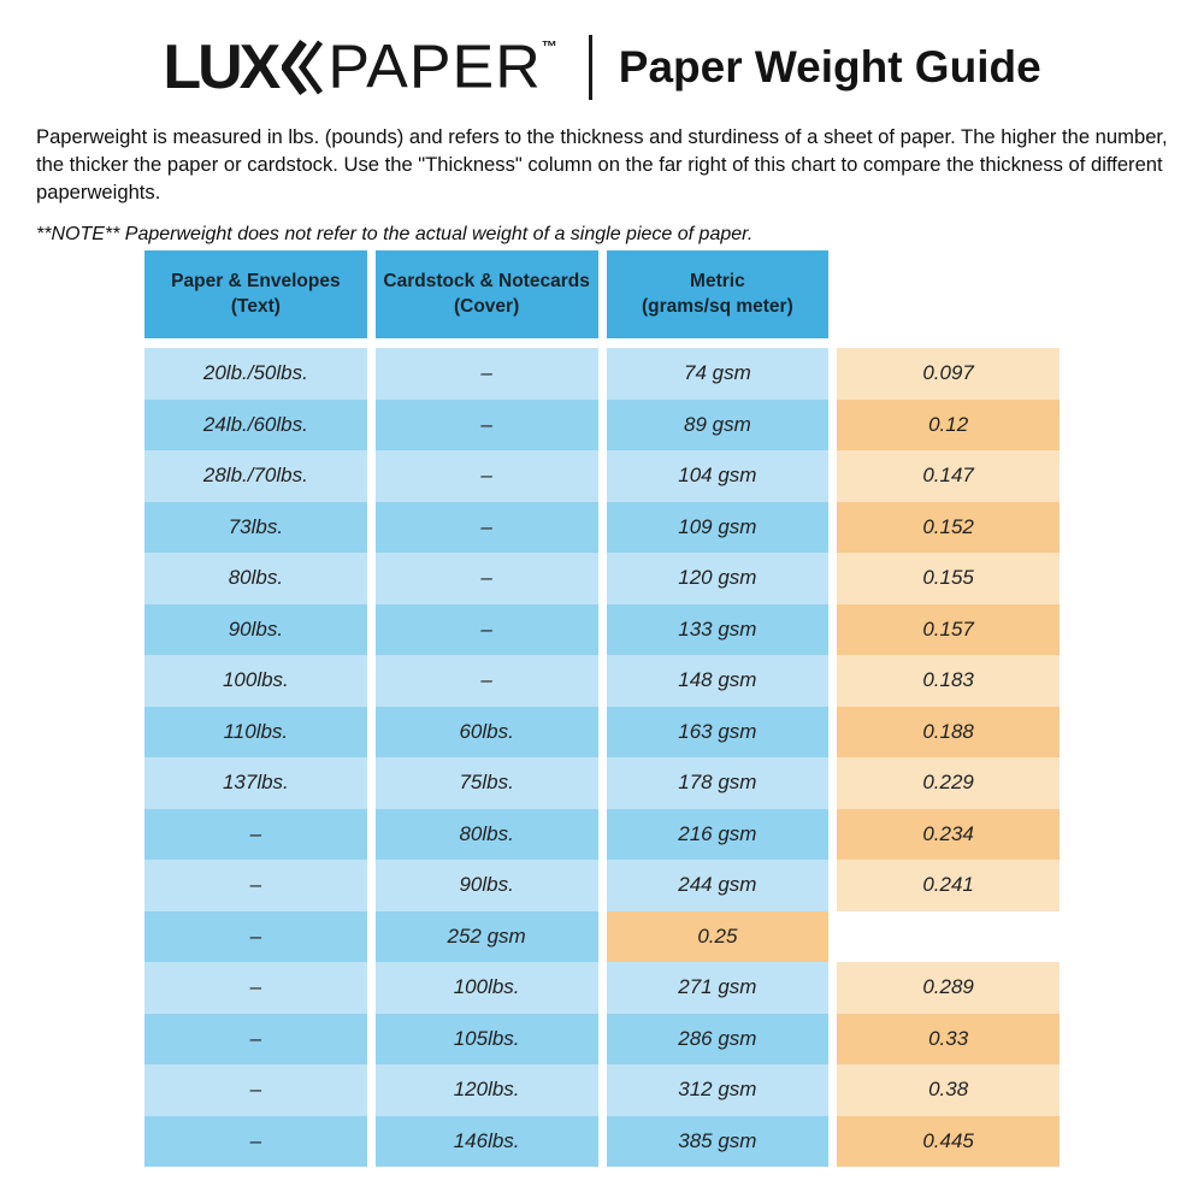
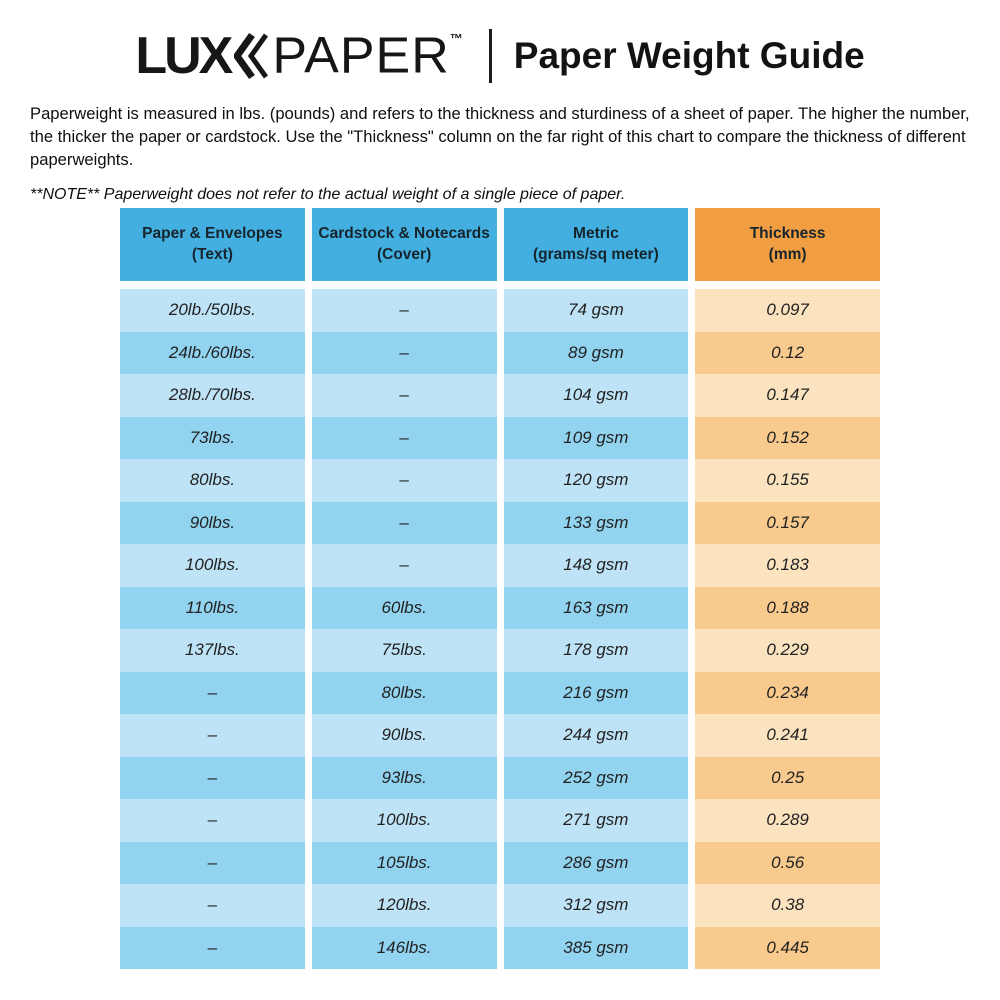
  LUX
  PAPER
  ™
  Paper Weight Guide
  Paperweight is measured in lbs. (pounds) and refers to the thickness and sturdiness of a sheet of paper. The higher the number, the thicker the paper or cardstock. Use the "Thickness" column on the far right of this chart to compare the thickness of different paperweights.
  **NOTE** Paperweight does not refer to the actual weight of a single piece of paper.
  Paper & Envelopes
  (Text)
  Cardstock & Notecards
  (Cover)
  Metric
  (grams/sq meter)
+ Thickness
+ (mm)
  20lb./50lbs.
  –
  74 gsm
  0.097
  24lb./60lbs.
  –
  89 gsm
  0.12
  28lb./70lbs.
  –
  104 gsm
  0.147
  73lbs.
  –
  109 gsm
  0.152
  80lbs.
  –
  120 gsm
  0.155
  90lbs.
  –
  133 gsm
  0.157
  100lbs.
  –
  148 gsm
  0.183
  110lbs.
  60lbs.
  163 gsm
  0.188
  137lbs.
  75lbs.
  178 gsm
  0.229
  –
  80lbs.
  216 gsm
  0.234
  –
  90lbs.
  244 gsm
  0.241
  –
+ 93lbs.
  252 gsm
  0.25
  –
  100lbs.
  271 gsm
  0.289
  –
  105lbs.
  286 gsm
- 0.33
+ 0.56
  –
  120lbs.
  312 gsm
  0.38
  –
  146lbs.
  385 gsm
  0.445
